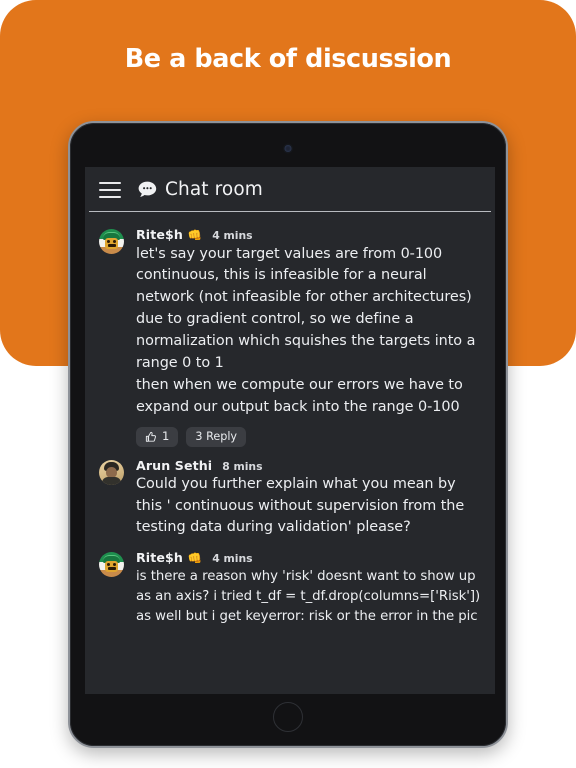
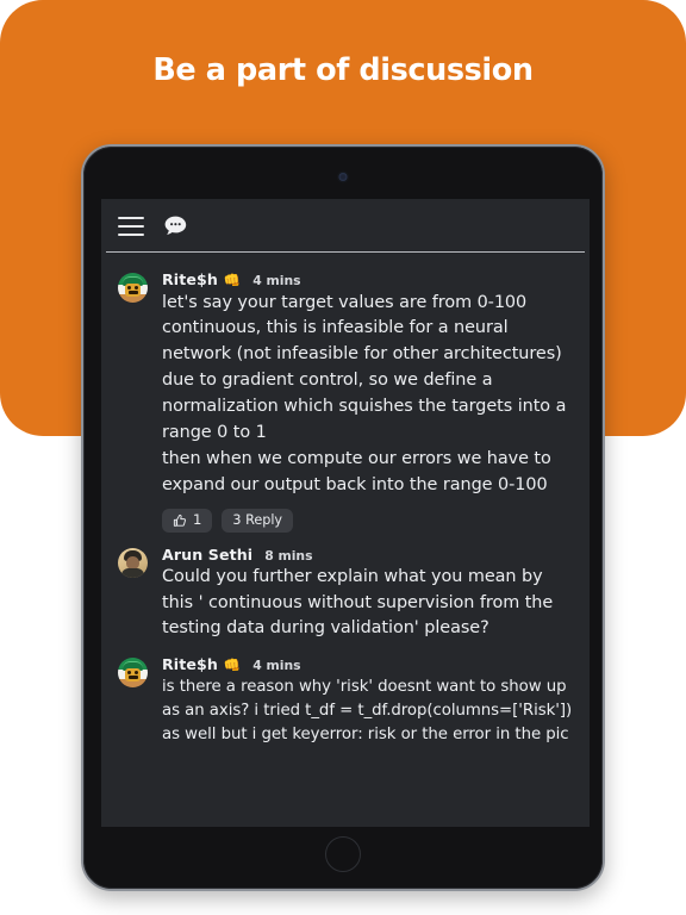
- Be a back of discussion
+ Be a part of discussion
- Chat room
  Rite$h
  👊
  4 mins
  let's say your target values are from 0-100 continuous, this is infeasible for a neural network (not infeasible for other architectures) due to gradient control, so we define a normalization which squishes the targets into a range 0 to 1
  then when we compute our errors we have to expand our output back into the range 0-100
  1
  3 Reply
  Arun Sethi
  8 mins
  Could you further explain what you mean by this ' continuous without supervision from the testing data during validation' please?
  Rite$h
  👊
  4 mins
  is there a reason why 'risk' doesnt want to show up as an axis? i tried t_df = t_df.drop(columns=['Risk']) as well but i get keyerror: risk or the error in the pic
